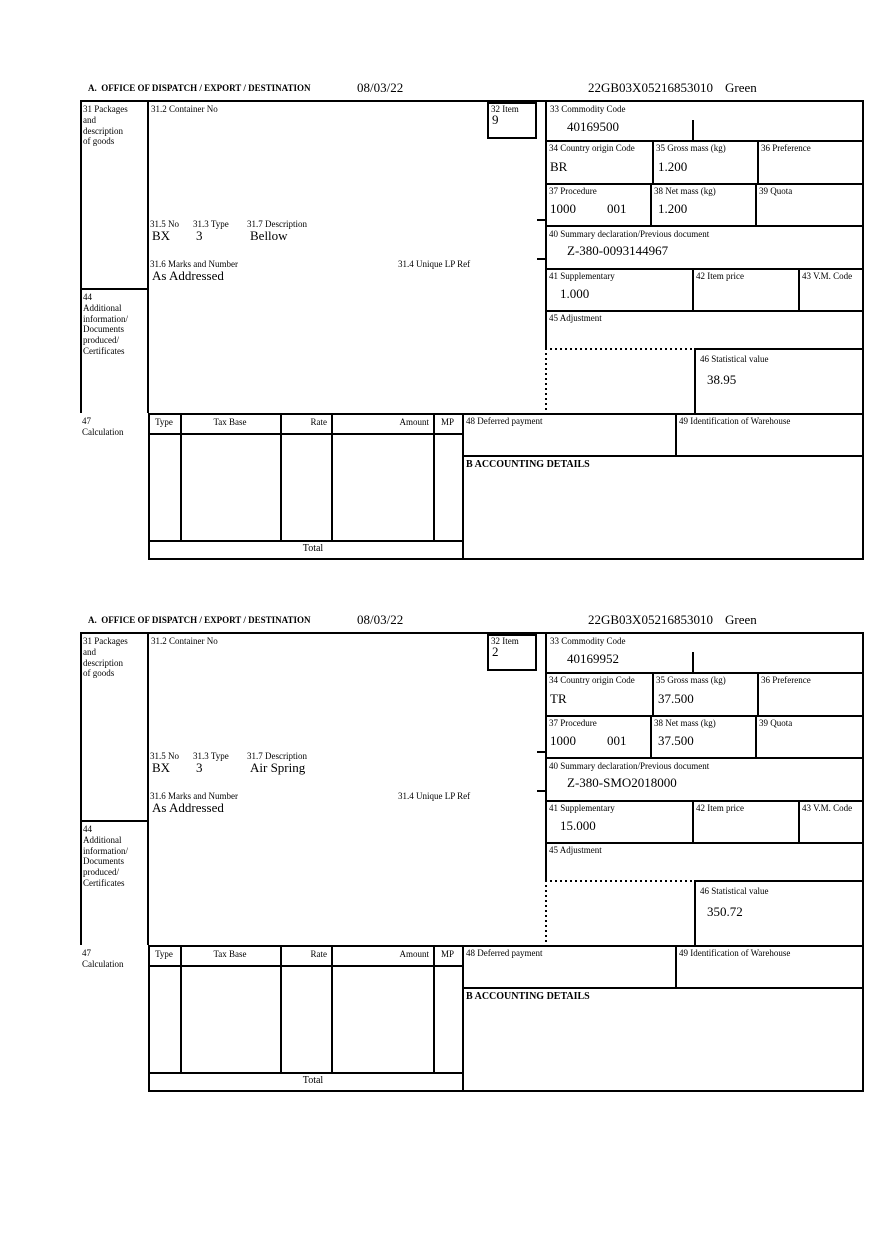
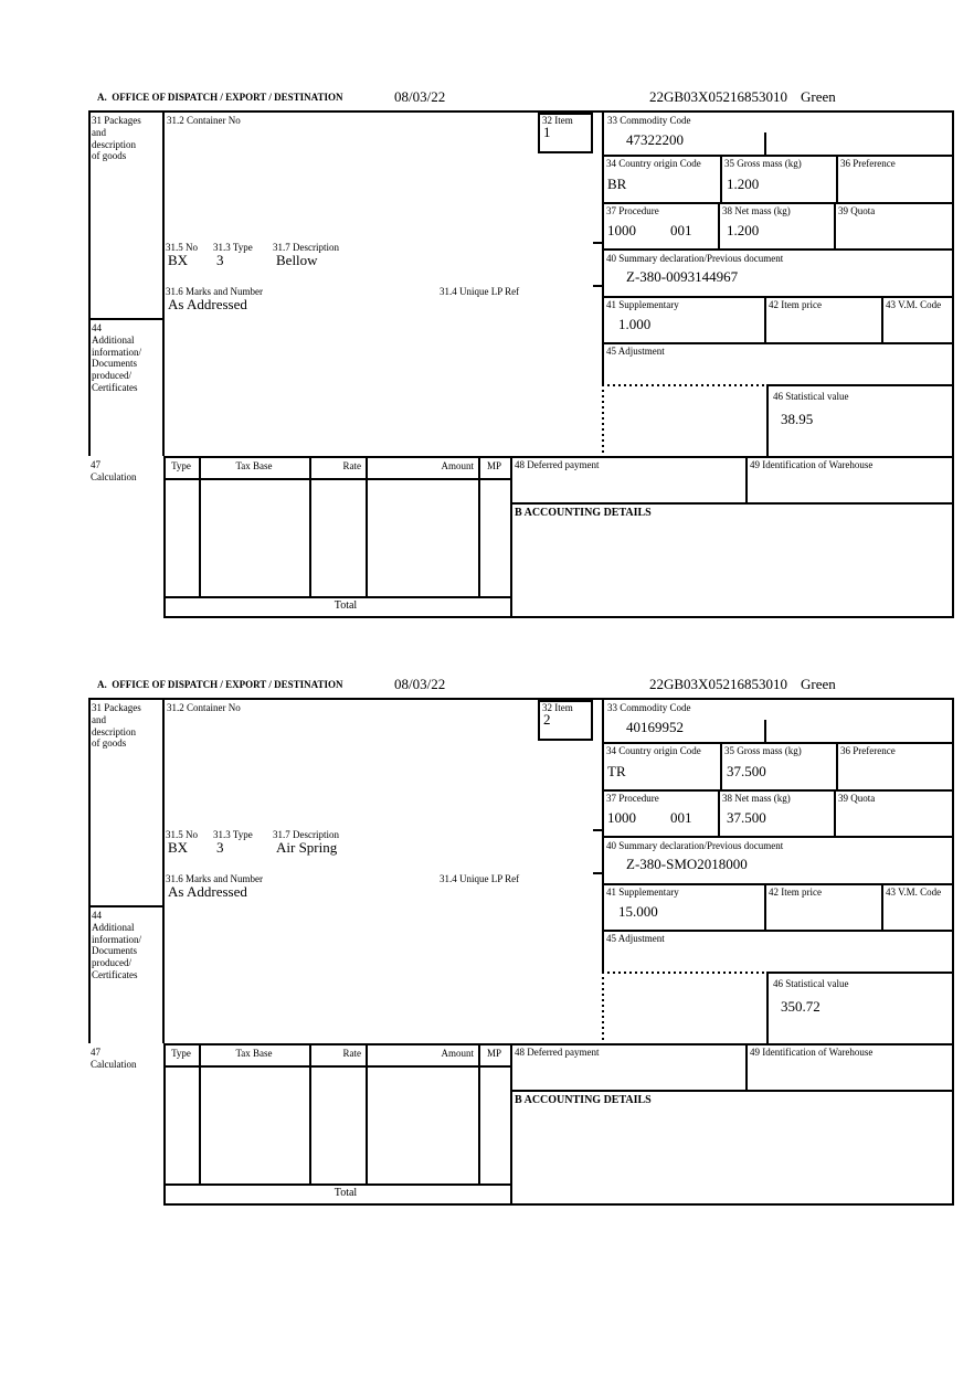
  A. OFFICE OF DISPATCH / EXPORT / DESTINATION
  08/03/22
  22GB03X05216853010
  Green
  31 Packages
  and
  description
  of goods
  44
  Additional
  information/
  Documents
  produced/
  Certificates
  31.2 Container No
  31.5 No
  31.3 Type
  31.7 Description
  BX
  3
  Bellow
  31.6 Marks and Number
  31.4 Unique LP Ref
  As Addressed
  32 Item
- 9
+ 1
  33 Commodity Code
- 40169500
+ 47322200
  34 Country origin Code
  BR
  35 Gross mass (kg)
  1.200
  36 Preference
  37 Procedure
  1000
  001
  38 Net mass (kg)
  1.200
  39 Quota
  40 Summary declaration/Previous document
  Z-380-0093144967
  41 Supplementary
  1.000
  42 Item price
  43 V.M. Code
  45 Adjustment
  46 Statistical value
  38.95
  47
  Calculation
  Type
  Tax Base
  Rate
  Amount
  MP
  48 Deferred payment
  49 Identification of Warehouse
  B ACCOUNTING DETAILS
  Total
  A. OFFICE OF DISPATCH / EXPORT / DESTINATION
  08/03/22
  22GB03X05216853010
  Green
  31 Packages
  and
  description
  of goods
  44
  Additional
  information/
  Documents
  produced/
  Certificates
  31.2 Container No
  31.5 No
  31.3 Type
  31.7 Description
  BX
  3
  Air Spring
  31.6 Marks and Number
  31.4 Unique LP Ref
  As Addressed
  32 Item
  2
  33 Commodity Code
  40169952
  34 Country origin Code
  TR
  35 Gross mass (kg)
  37.500
  36 Preference
  37 Procedure
  1000
  001
  38 Net mass (kg)
  37.500
  39 Quota
  40 Summary declaration/Previous document
  Z-380-SMO2018000
  41 Supplementary
  15.000
  42 Item price
  43 V.M. Code
  45 Adjustment
  46 Statistical value
  350.72
  47
  Calculation
  Type
  Tax Base
  Rate
  Amount
  MP
  48 Deferred payment
  49 Identification of Warehouse
  B ACCOUNTING DETAILS
  Total
